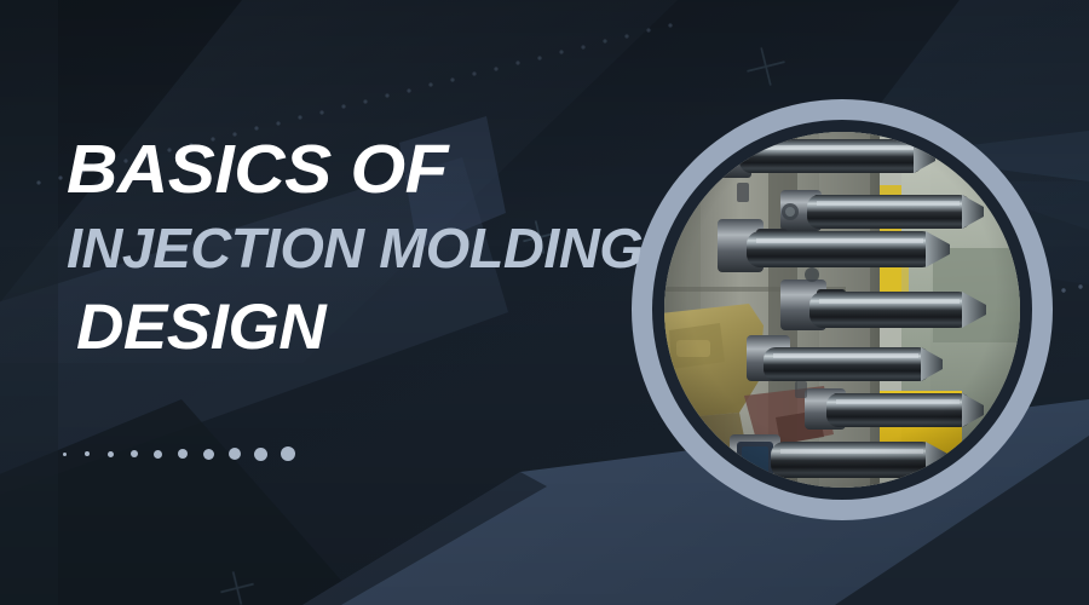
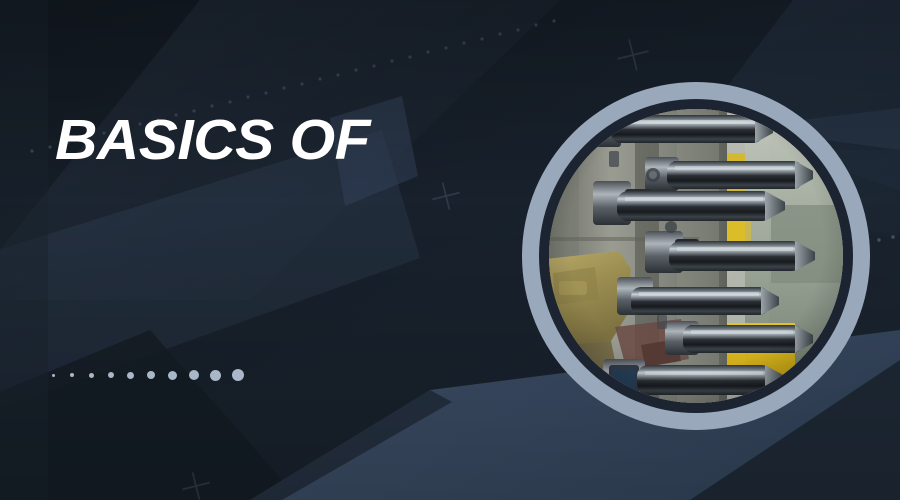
  BASICS OF
- INJECTION MOLDING
- DESIGN
